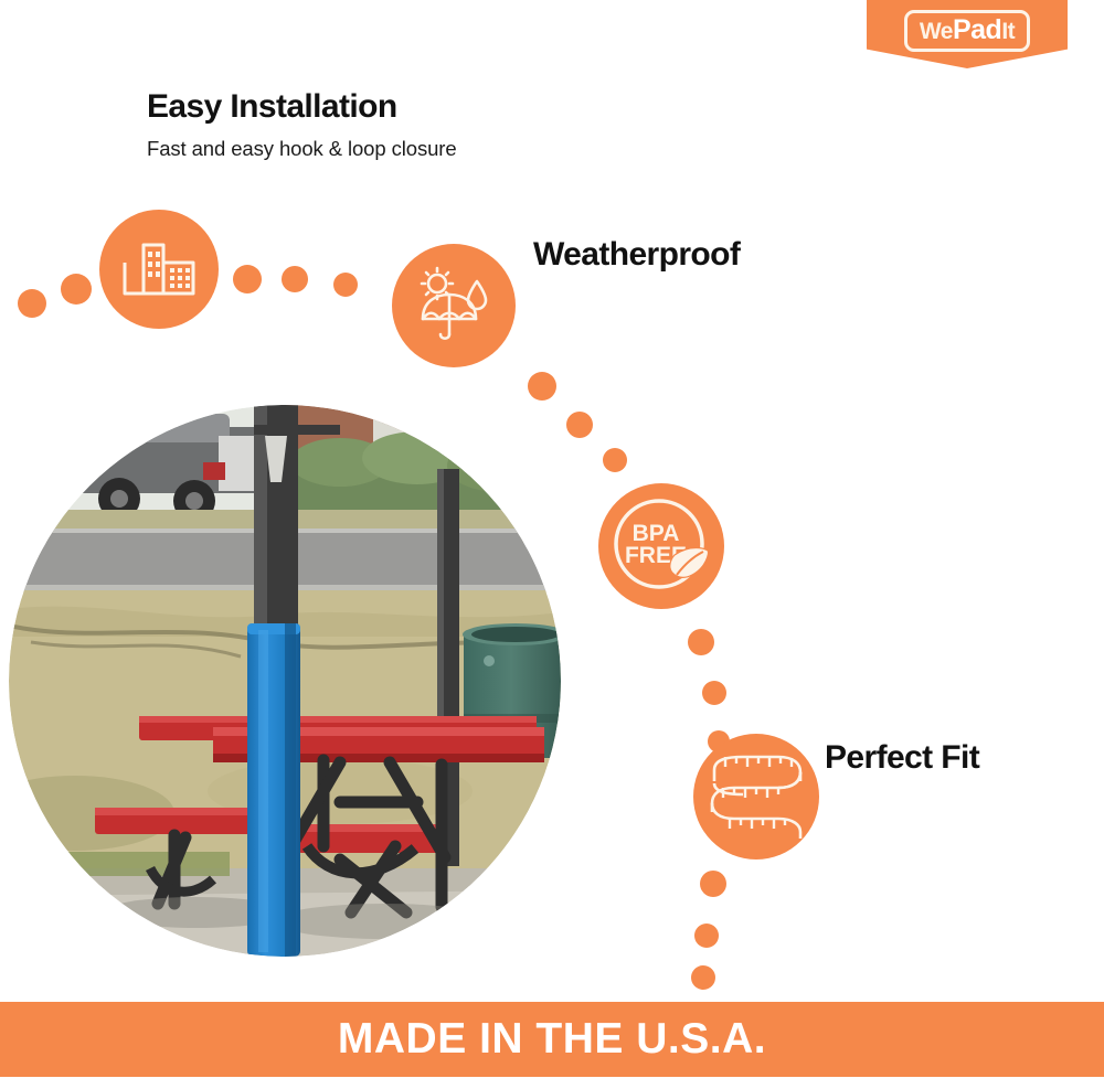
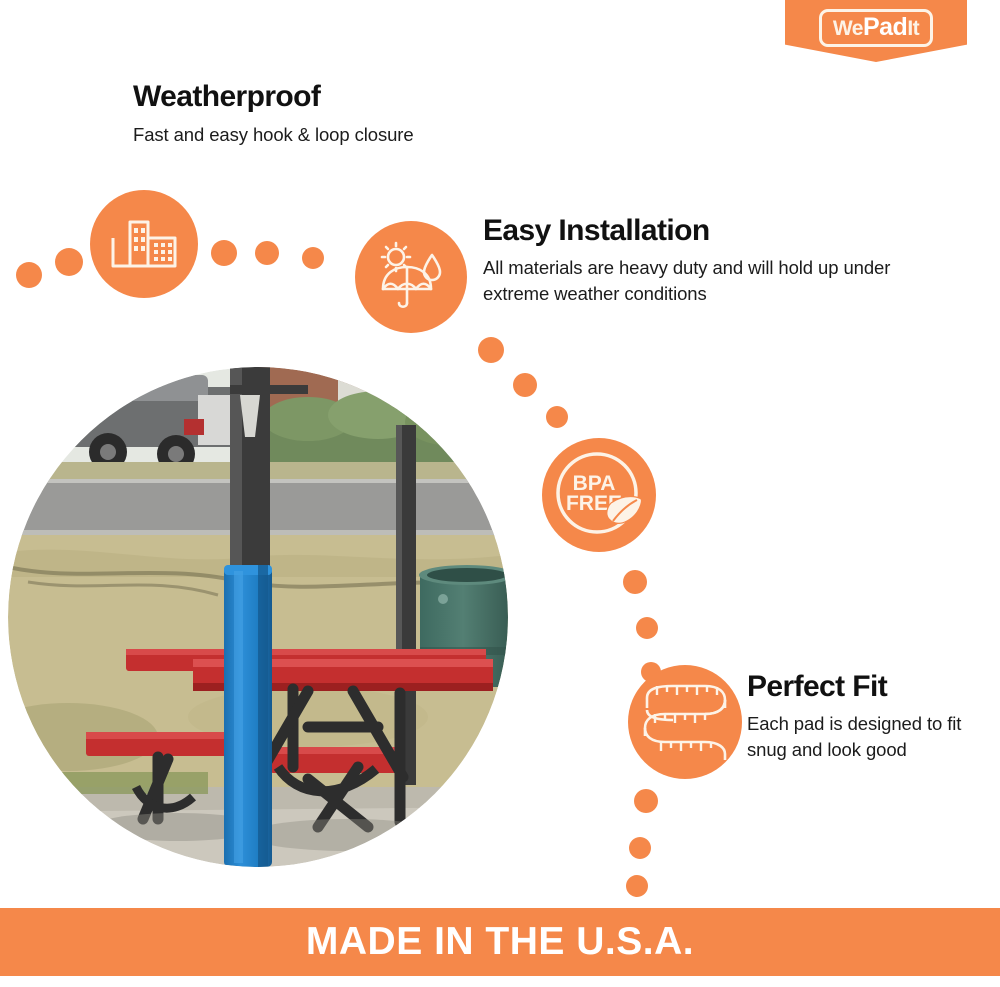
  We
  Pad
  It
- Easy Installation
+ Weatherproof
  Fast and easy hook & loop closure
- Weatherproof
+ Easy Installation
+ All materials are heavy duty and will hold up under extreme weather conditions
  BPA
  FRE
  Perfect Fit
+ Each pad is designed to fit snug and look good
  MADE IN THE U.S.A.
